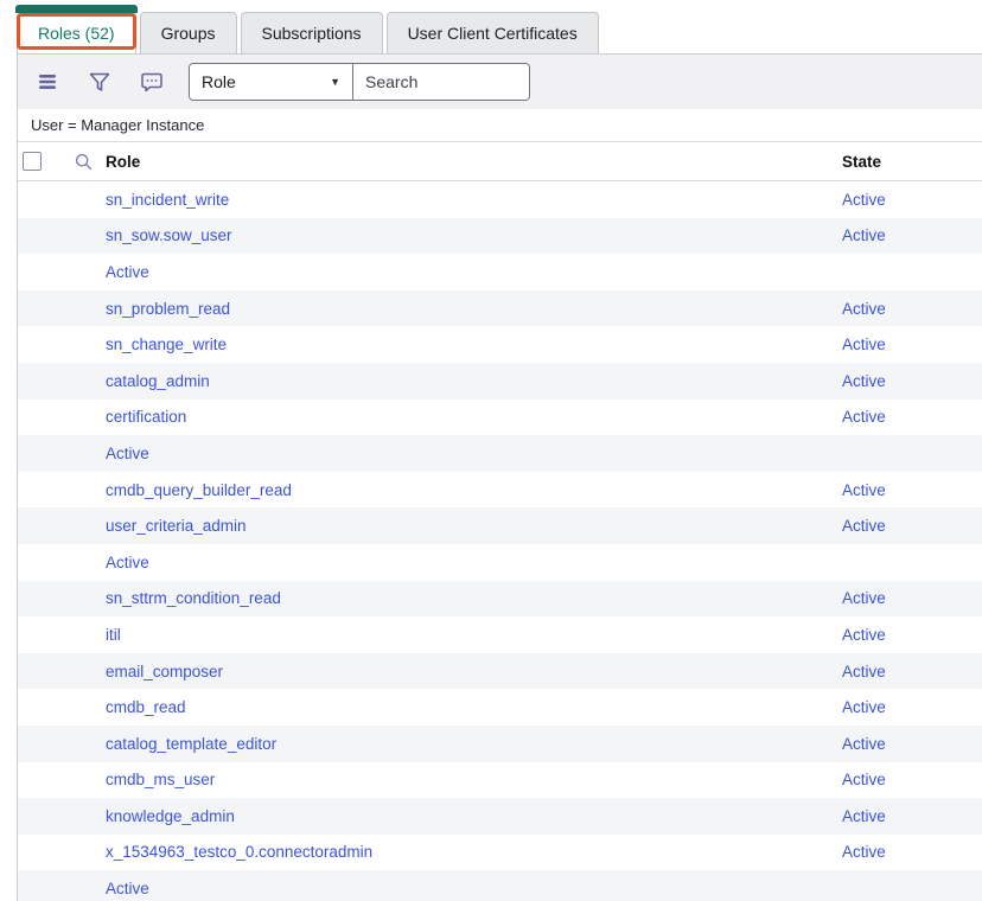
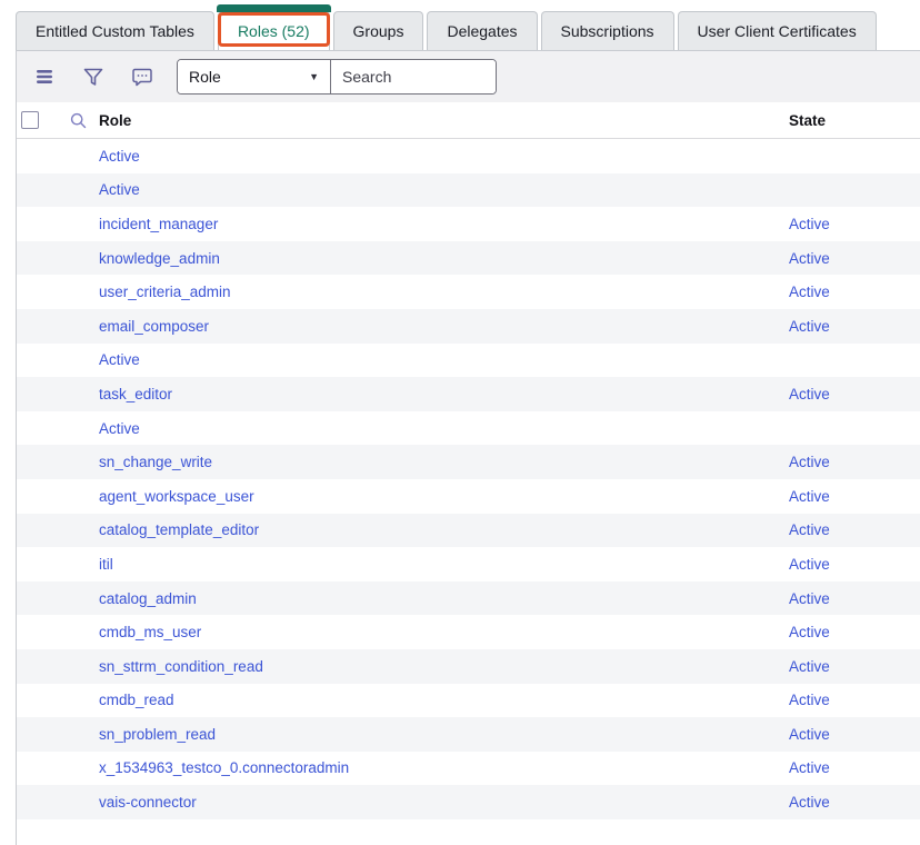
+ Entitled Custom Tables
  Roles (52)
  Groups
+ Delegates
  Subscriptions
  User Client Certificates
  Role
  ▼
  Search
- User = Manager Instance
  Role
  State
- sn_incident_write
  Active
- sn_sow.sow_user
  Active
+ incident_manager
  Active
- sn_problem_read
+ knowledge_admin
  Active
- sn_change_write
+ user_criteria_admin
  Active
- catalog_admin
+ email_composer
  Active
- certification
  Active
+ task_editor
  Active
- cmdb_query_builder_read
  Active
- user_criteria_admin
+ sn_change_write
  Active
+ agent_workspace_user
  Active
- sn_sttrm_condition_read
+ catalog_template_editor
  Active
  itil
  Active
- email_composer
+ catalog_admin
  Active
- cmdb_read
+ cmdb_ms_user
  Active
- catalog_template_editor
+ sn_sttrm_condition_read
  Active
- cmdb_ms_user
+ cmdb_read
  Active
- knowledge_admin
+ sn_problem_read
  Active
  x_1534963_testco_0.connectoradmin
  Active
+ vais-connector
  Active
